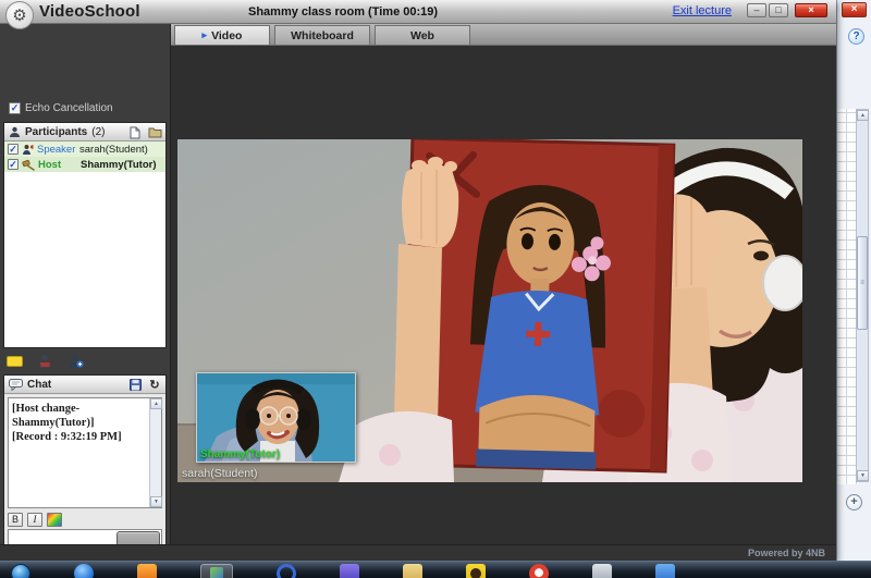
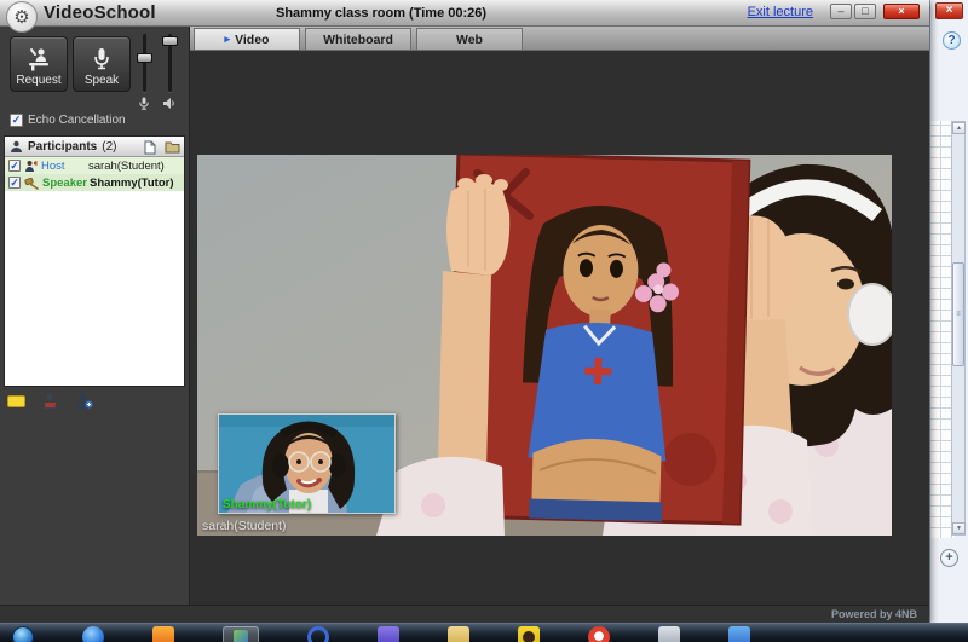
  ×
  ?
  +
  ⚙
  VideoSchool
- Shammy class room (Time 00:19)
+ Shammy class room (Time 00:26)
  Exit lecture
  –
  □
  ×
+ Request
+ Speak
  ✓
  Echo Cancellation
  Participants
  (2)
  ✓
- Speaker
+ Host
  sarah(Student)
  ✓
- Host
+ Speaker
  Shammy(Tutor)
- Chat
- ↻
- [Host change-Shammy(Tutor)]
- [Record : 9:32:19 PM]
- B
- I
  ▸
  Video
  Whiteboard
  Web
  Shammy(Tutor)
  sarah(Student)
  Powered by 4NB
